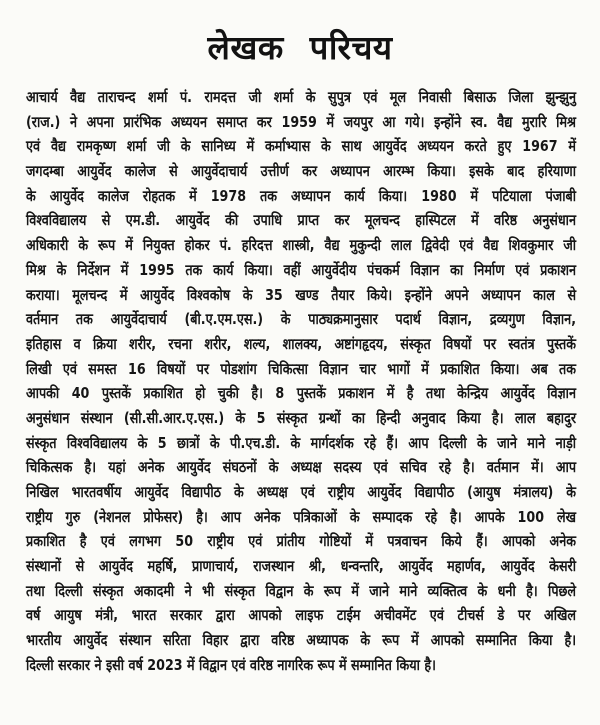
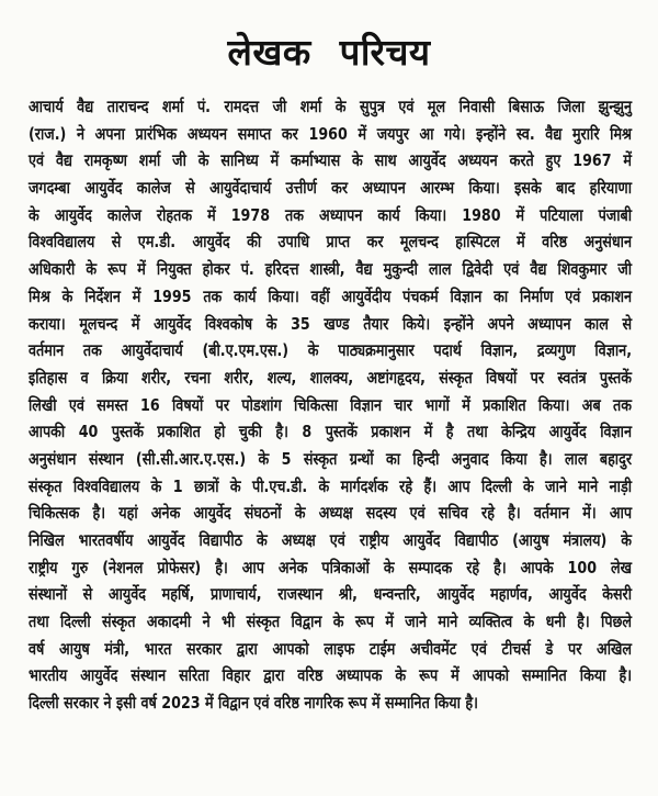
  लेखक परिचय
  आचार्य वैद्य ताराचन्द शर्मा पं. रामदत्त जी शर्मा के सुपुत्र एवं मूल निवासी बिसाऊ जिला झुन्झुनु
- (राज.) ने अपना प्रारंभिक अध्ययन समाप्त कर 1959 में जयपुर आ गये। इन्होंने स्व. वैद्य मुरारि मिश्र
+ (राज.) ने अपना प्रारंभिक अध्ययन समाप्त कर 1960 में जयपुर आ गये। इन्होंने स्व. वैद्य मुरारि मिश्र
  एवं वैद्य रामकृष्ण शर्मा जी के सानिध्य में कर्माभ्यास के साथ आयुर्वेद अध्ययन करते हुए 1967 में
  जगदम्बा आयुर्वेद कालेज से आयुर्वेदाचार्य उत्तीर्ण कर अध्यापन आरम्भ किया। इसके बाद हरियाणा
  के आयुर्वेद कालेज रोहतक में 1978 तक अध्यापन कार्य किया। 1980 में पटियाला पंजाबी
  विश्वविद्यालय से एम.डी. आयुर्वेद की उपाधि प्राप्त कर मूलचन्द हास्पिटल में वरिष्ठ अनुसंधान
  अधिकारी के रूप में नियुक्त होकर पं. हरिदत्त शास्त्री, वैद्य मुकुन्दी लाल द्विवेदी एवं वैद्य शिवकुमार जी
  मिश्र के निर्देशन में 1995 तक कार्य किया। वहीं आयुर्वेदीय पंचकर्म विज्ञान का निर्माण एवं प्रकाशन
  कराया। मूलचन्द में आयुर्वेद विश्वकोष के 35 खण्ड तैयार किये। इन्होंने अपने अध्यापन काल से
  वर्तमान तक आयुर्वेदाचार्य (बी.ए.एम.एस.) के पाठ्यक्रमानुसार पदार्थ विज्ञान, द्रव्यगुण विज्ञान,
  इतिहास व क्रिया शरीर, रचना शरीर, शल्य, शालक्य, अष्टांगहृदय, संस्कृत विषयों पर स्वतंत्र पुस्तकें
  लिखी एवं समस्त 16 विषयों पर पोडशांग चिकित्सा विज्ञान चार भागों में प्रकाशित किया। अब तक
  आपकी 40 पुस्तकें प्रकाशित हो चुकी है। 8 पुस्तकें प्रकाशन में है तथा केन्द्रिय आयुर्वेद विज्ञान
  अनुसंधान संस्थान (सी.सी.आर.ए.एस.) के 5 संस्कृत ग्रन्थों का हिन्दी अनुवाद किया है। लाल बहादुर
- संस्कृत विश्वविद्यालय के 5 छात्रों के पी.एच.डी. के मार्गदर्शक रहे हैं। आप दिल्ली के जाने माने नाड़ी
+ संस्कृत विश्वविद्यालय के 1 छात्रों के पी.एच.डी. के मार्गदर्शक रहे हैं। आप दिल्ली के जाने माने नाड़ी
  चिकित्सक है। यहां अनेक आयुर्वेद संघठनों के अध्यक्ष सदस्य एवं सचिव रहे है। वर्तमान में। आप
  निखिल भारतवर्षीय आयुर्वेद विद्यापीठ के अध्यक्ष एवं राष्ट्रीय आयुर्वेद विद्यापीठ (आयुष मंत्रालय) के
  राष्ट्रीय गुरु (नेशनल प्रोफेसर) है। आप अनेक पत्रिकाओं के सम्पादक रहे है। आपके 100 लेख
- प्रकाशित है एवं लगभग 50 राष्ट्रीय एवं प्रांतीय गोष्टियों में पत्रवाचन किये हैं। आपको अनेक
  संस्थानों से आयुर्वेद महर्षि, प्राणाचार्य, राजस्थान श्री, धन्वन्तरि, आयुर्वेद महार्णव, आयुर्वेद केसरी
  तथा दिल्ली संस्कृत अकादमी ने भी संस्कृत विद्वान के रूप में जाने माने व्यक्तित्व के धनी है। पिछले
  वर्ष आयुष मंत्री, भारत सरकार द्वारा आपको लाइफ टाईम अचीवमेंट एवं टीचर्स डे पर अखिल
  भारतीय आयुर्वेद संस्थान सरिता विहार द्वारा वरिष्ठ अध्यापक के रूप में आपको सम्मानित किया है।
  दिल्ली सरकार ने इसी वर्ष 2023 में विद्वान एवं वरिष्ठ नागरिक रूप में सम्मानित किया है।
